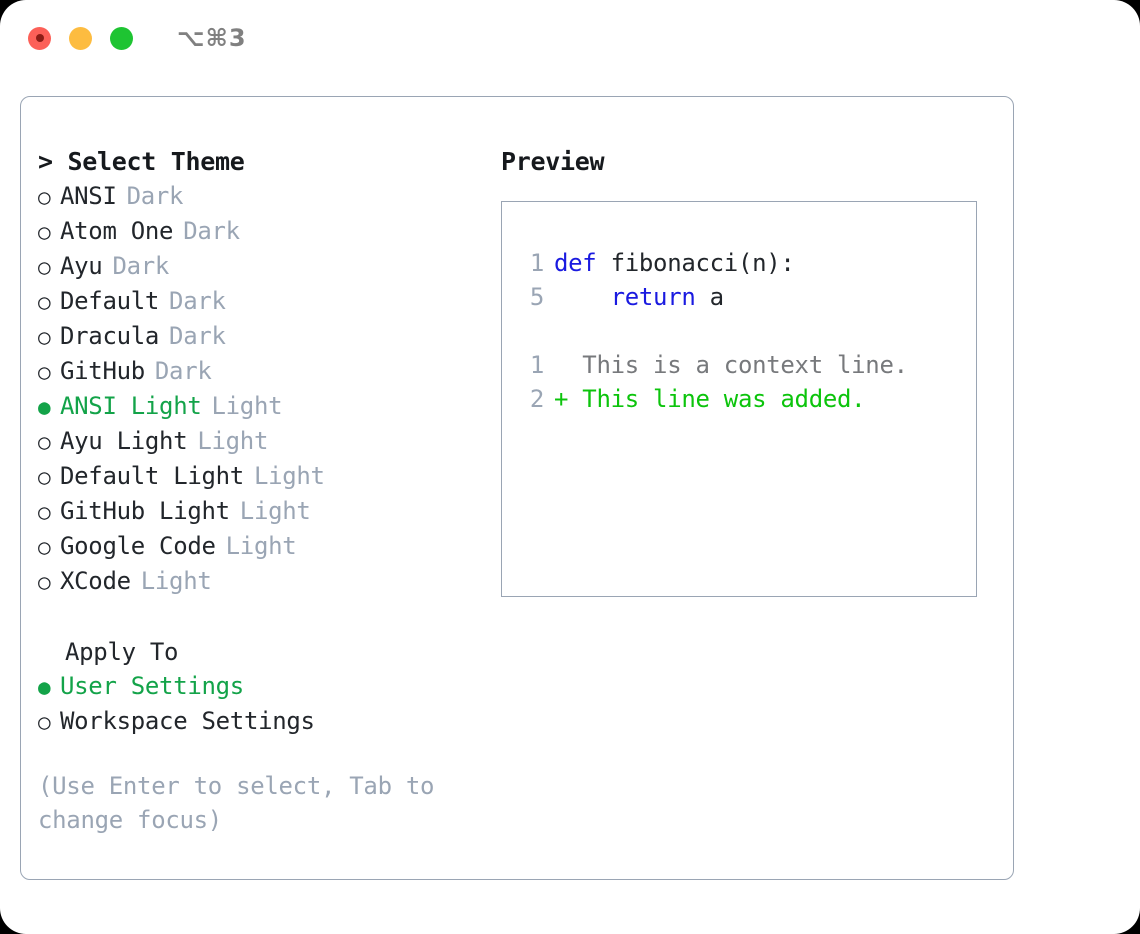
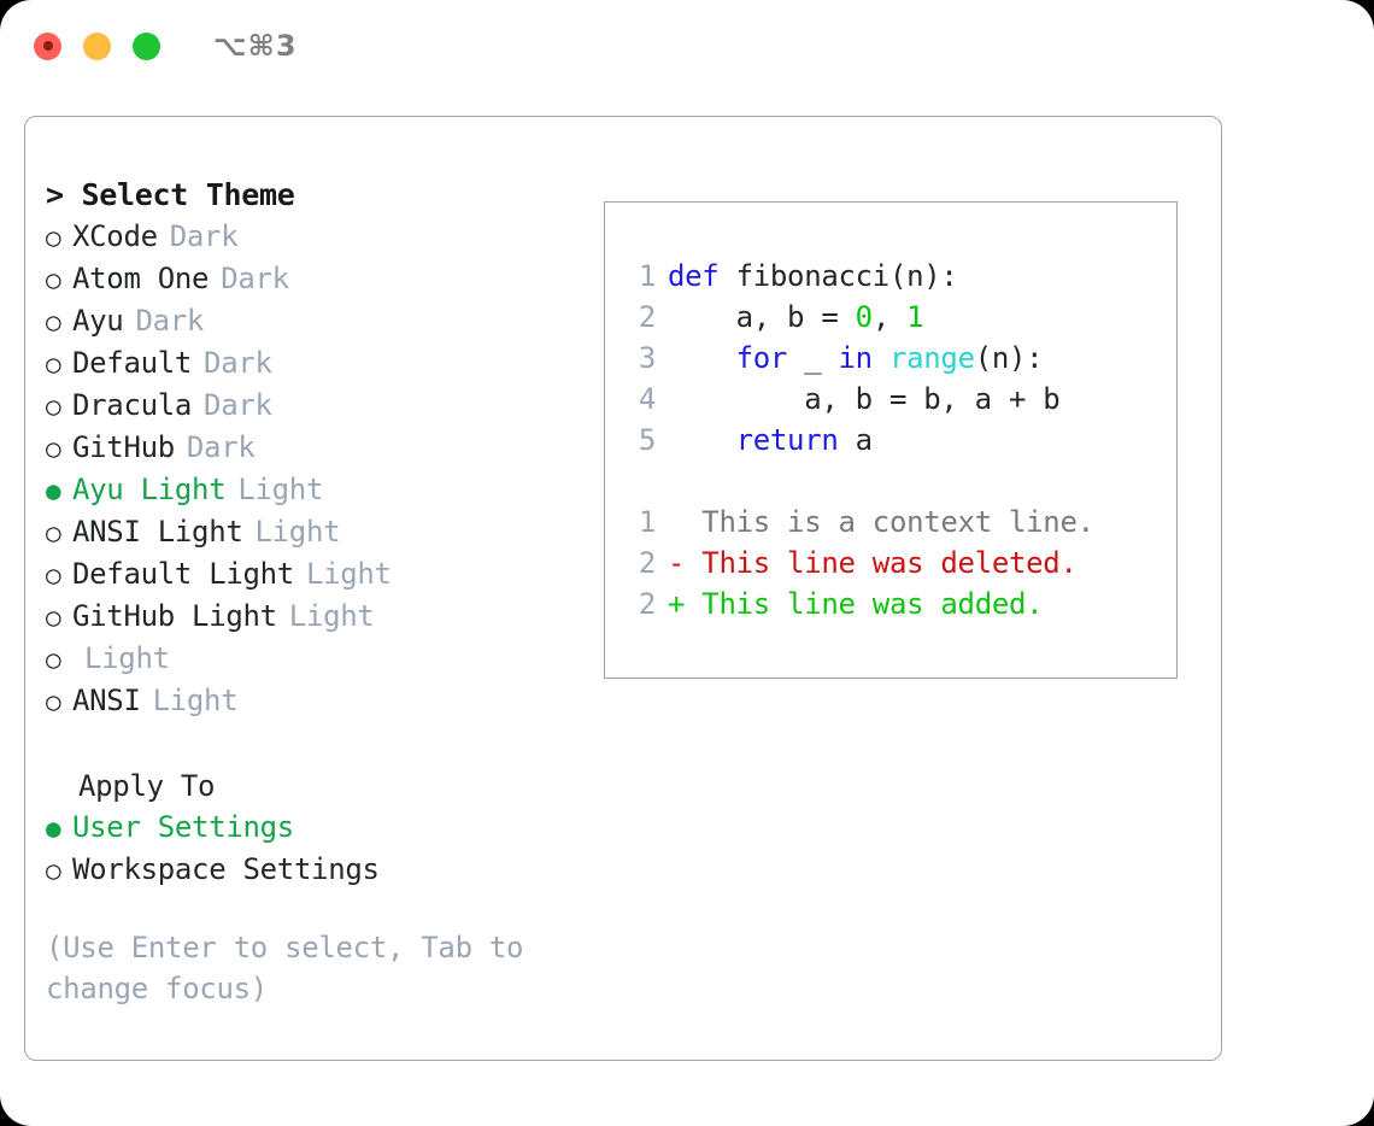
  ⌥⌘3
  > Select Theme
  ○
- ANSI
+ XCode
  Dark
  ○
  Atom One
  Dark
  ○
  Ayu
  Dark
  ○
  Default
  Dark
  ○
  Dracula
  Dark
  ○
  GitHub
  Dark
  ●
- ANSI Light
+ Ayu Light
  Light
  ○
- Ayu Light
+ ANSI Light
  Light
  ○
  Default Light
  Light
  ○
  GitHub Light
  Light
  ○
- Google Code
  Light
  ○
- XCode
+ ANSI
  Light
  Apply To
  ●
  User Settings
  ○
  Workspace Settings
  (Use Enter to select, Tab to change focus)
- Preview
  1 def fibonacci(n):
+ 2 a, b = 0, 1
+ 3 for _ in range(n):
+ 4 a, b = b, a + b
  5 return a
  1 This is a context line.
+ 2 - This line was deleted.
  2 + This line was added.
